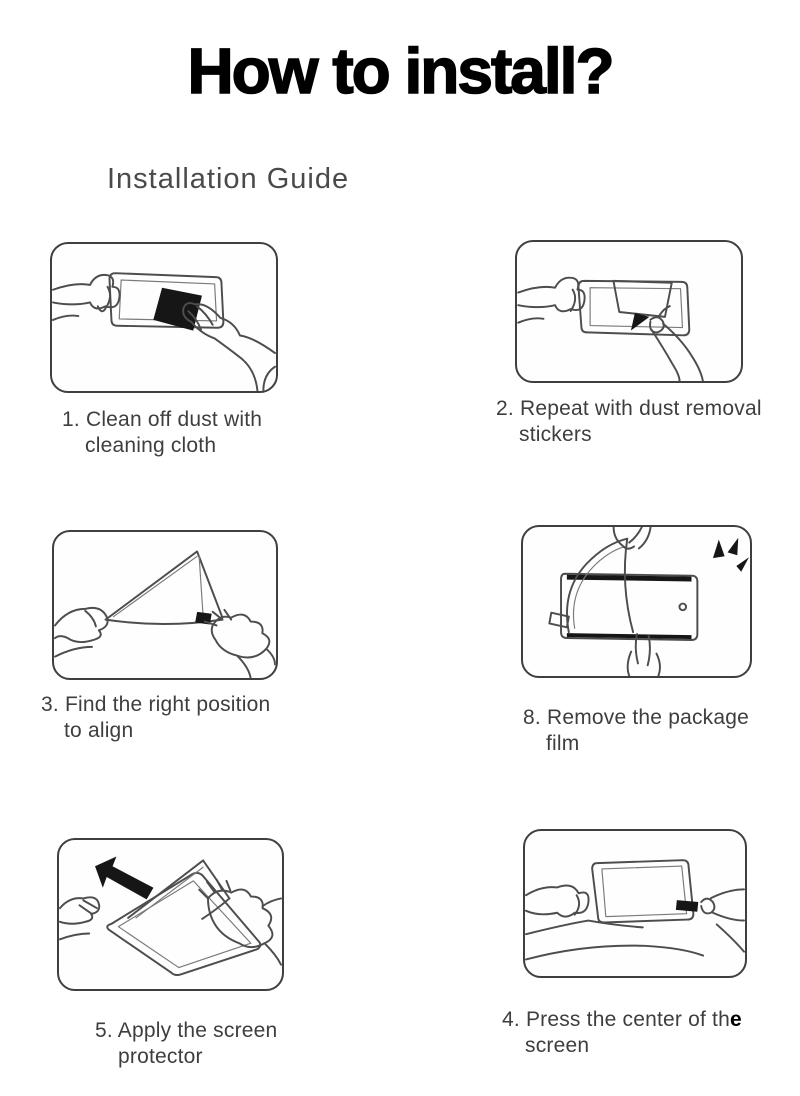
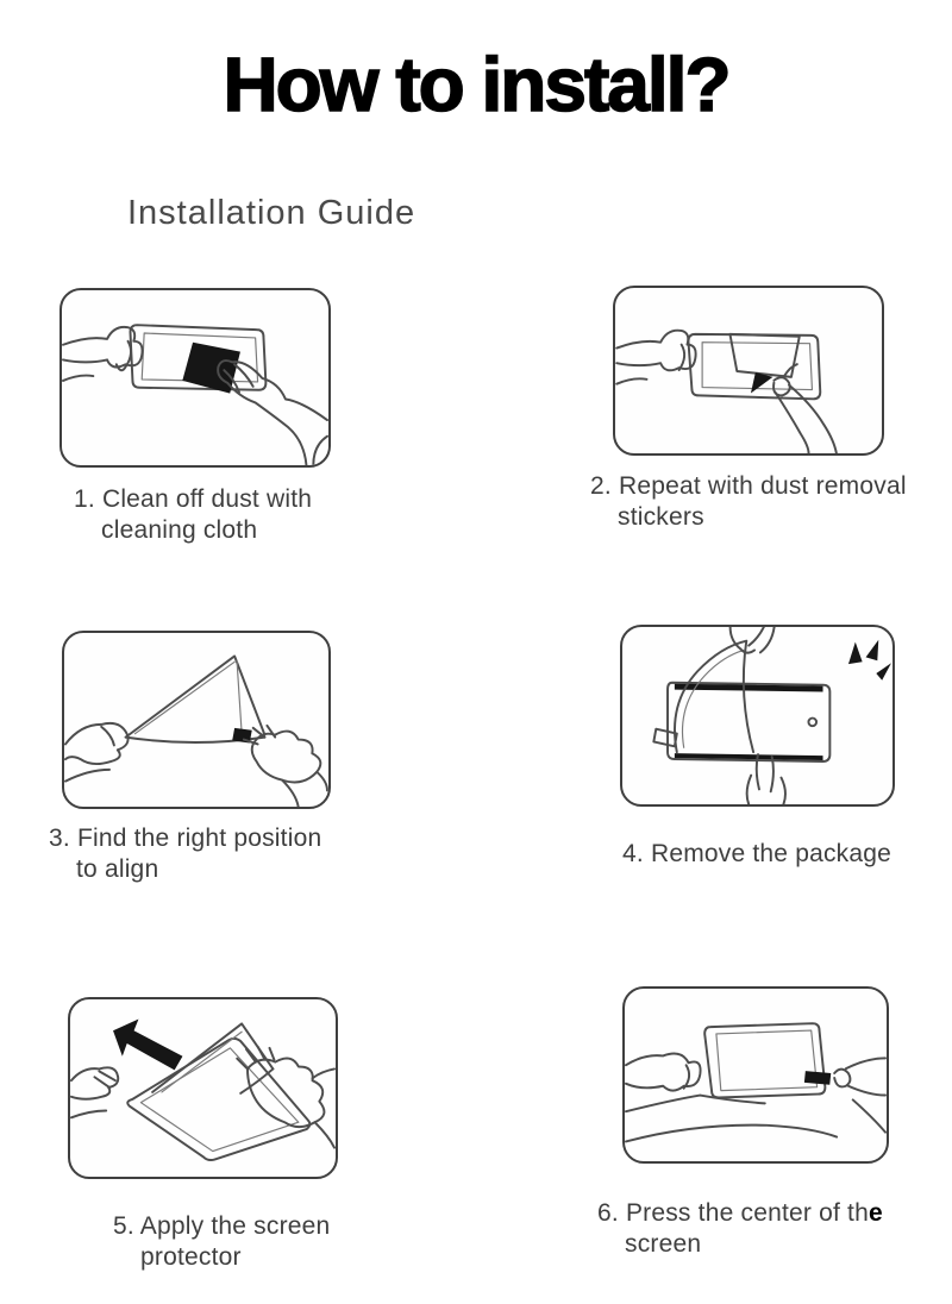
  How to install?
  Installation Guide
  1. Clean off dust with
  cleaning cloth
  2. Repeat with dust removal
  stickers
  3. Find the right position
  to align
- 8. Remove the package
+ 4. Remove the package
- film
  5. Apply the screen
  protector
- 4. Press the center of the
+ 6. Press the center of the
  screen
